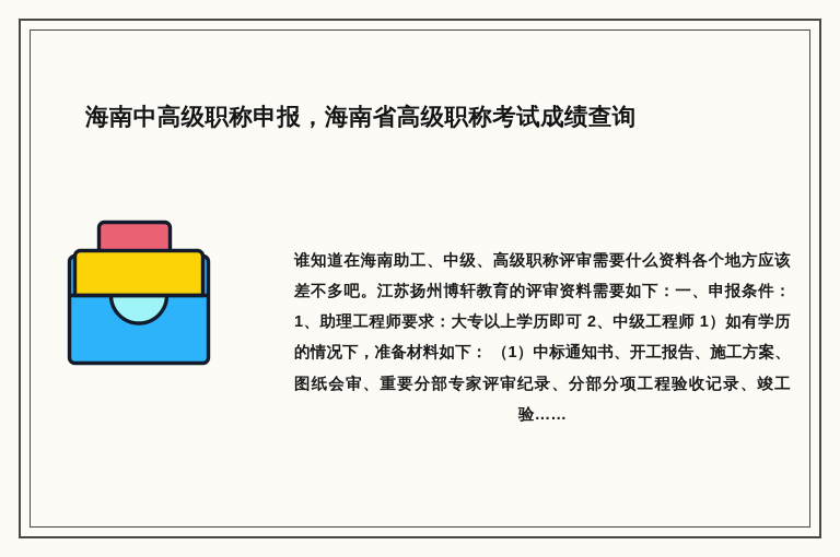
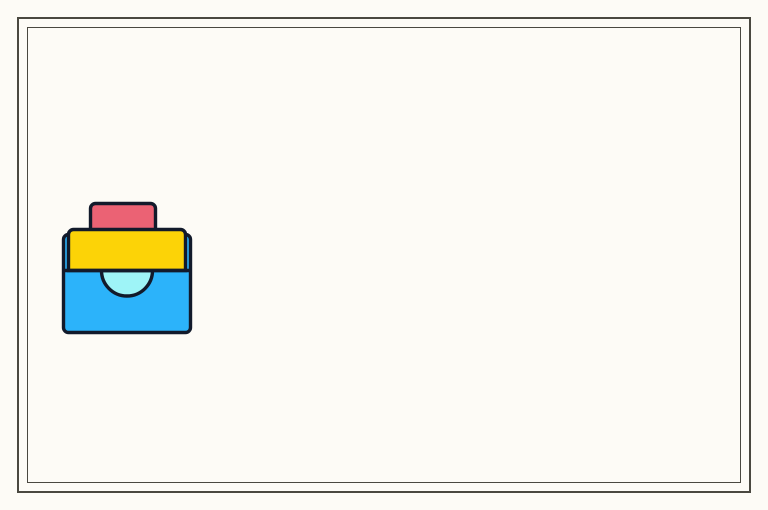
- 海南中高级职称申报，海南省高级职称考试成绩查询
- 谁知道在海南助工、中级、高级职称评审需要什么资料各个地方应该差不多吧。江苏扬州博轩教育的评审资料需要如下：一、申报条件： 1、助理工程师要求：大专以上学历即可 2、中级工程师 1）如有学历的情况下，准备材料如下： （1）中标通知书、开工报告、施工方案、图纸会审、重要分部专家评审纪录、分部分项工程验收记录、竣工验……
